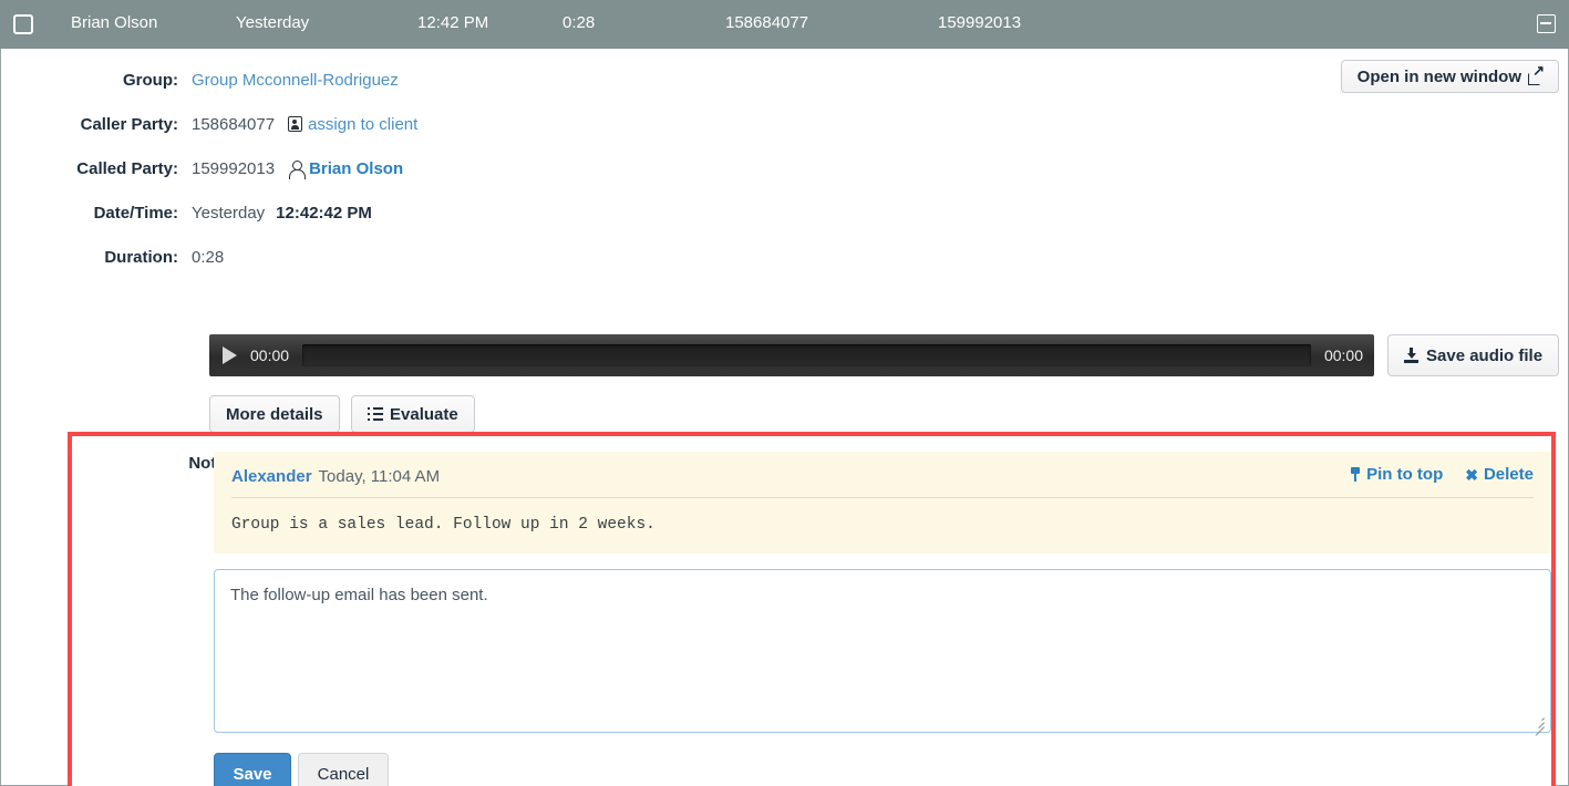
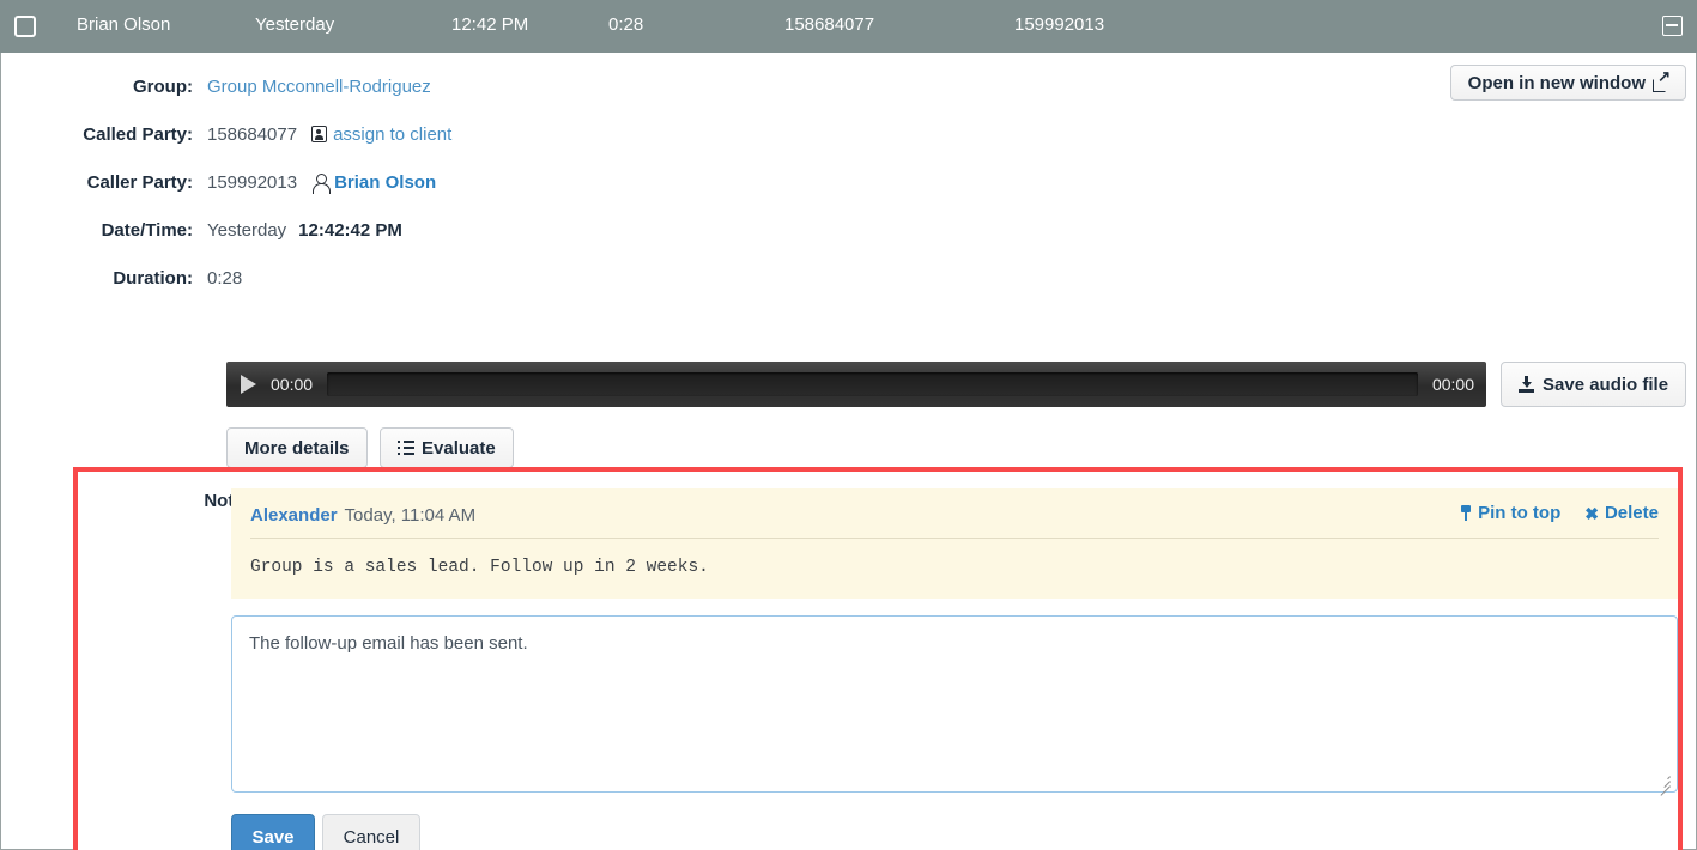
  Brian Olson
  Yesterday
  12:42 PM
  0:28
  158684077
  159992013
  Open in new window
  Group:
  Group Mcconnell-Rodriguez
- Caller Party:
+ Called Party:
  158684077
  assign to client
- Called Party:
+ Caller Party:
  159992013
  Brian Olson
  Date/Time:
  Yesterday
  12:42:42 PM
  Duration:
  0:28
  00:00
  00:00
  Save audio file
  More details
  Evaluate
  Alexander Today, 11:04 AM
  Pin to top
  ✖
  Delete
  Group is a sales lead. Follow up in 2 weeks.
  The follow-up email has been sent.
  Save
  Cancel
